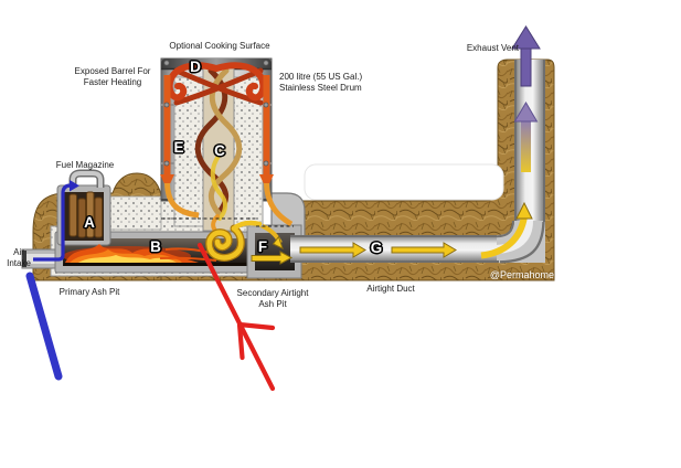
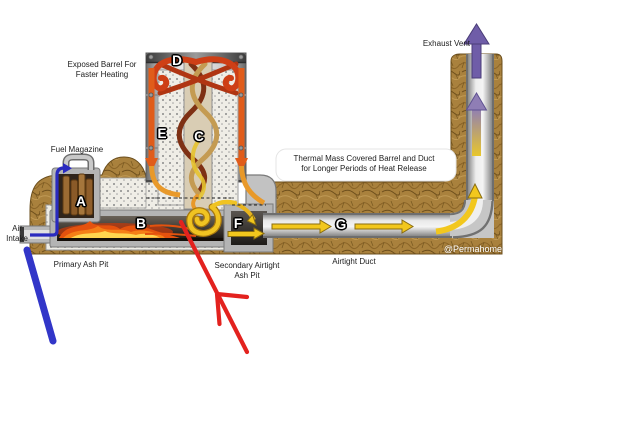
- Optional Cooking Surface
  Exposed Barrel For
  Faster Heating
- 200 litre (55 US Gal.)
- Stainless Steel Drum
  Exhaust Vent
  Fuel Magazine
  Air
  Intake
+ Thermal Mass Covered Barrel and Duct
+ for Longer Periods of Heat Release
  Primary Ash Pit
  Secondary Airtight
  Ash Pit
  Airtight Duct
  @Permahome
  A
  B
  C
  D
  E
  F
  G
